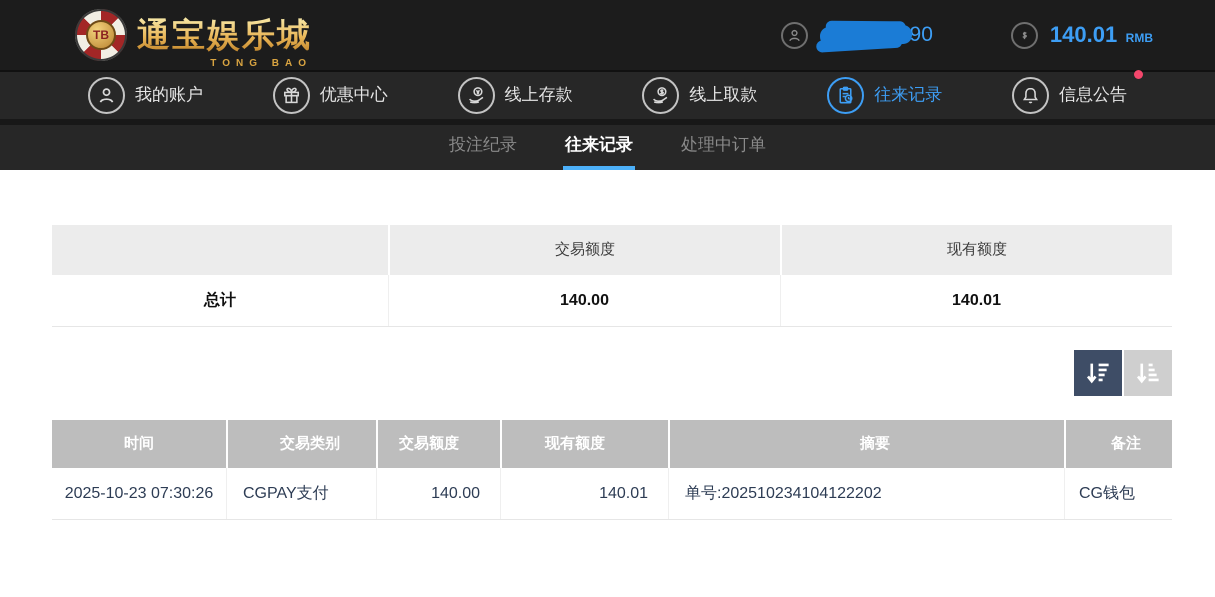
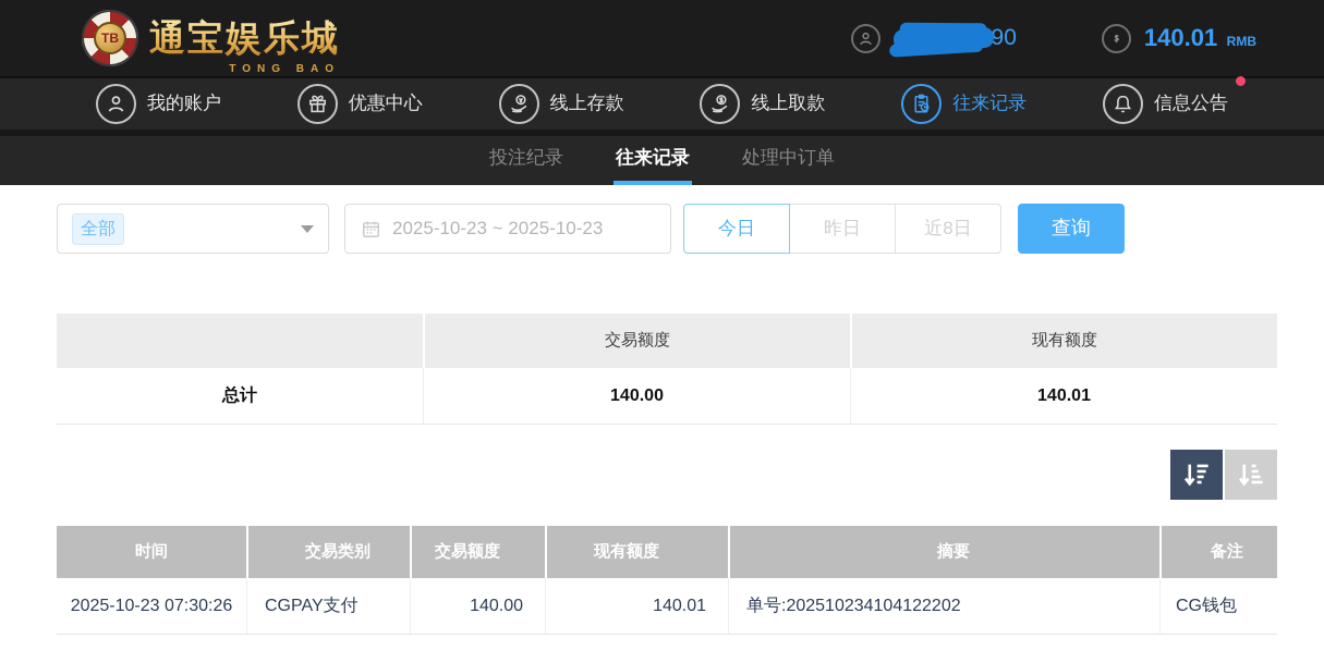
  TB
  通宝娱乐城
  TONG BAO
  140.01 RMB
  我的账户
  优惠中心
  线上存款
  线上取款
  往来记录
  信息公告
  投注纪录
  往来记录
  处理中订单
+ 全部
+ 2025-10-23 ~ 2025-10-23
+ 今日
+ 昨日
+ 近8日
+ 查询
  交易额度
  现有额度
  总计
  140.00
  140.01
  时间
  交易类别
  交易额度
  现有额度
  摘要
  备注
  2025-10-23 07:30:26
  CGPAY支付
  140.00
  140.01
  单号:202510234104122202
  CG钱包
